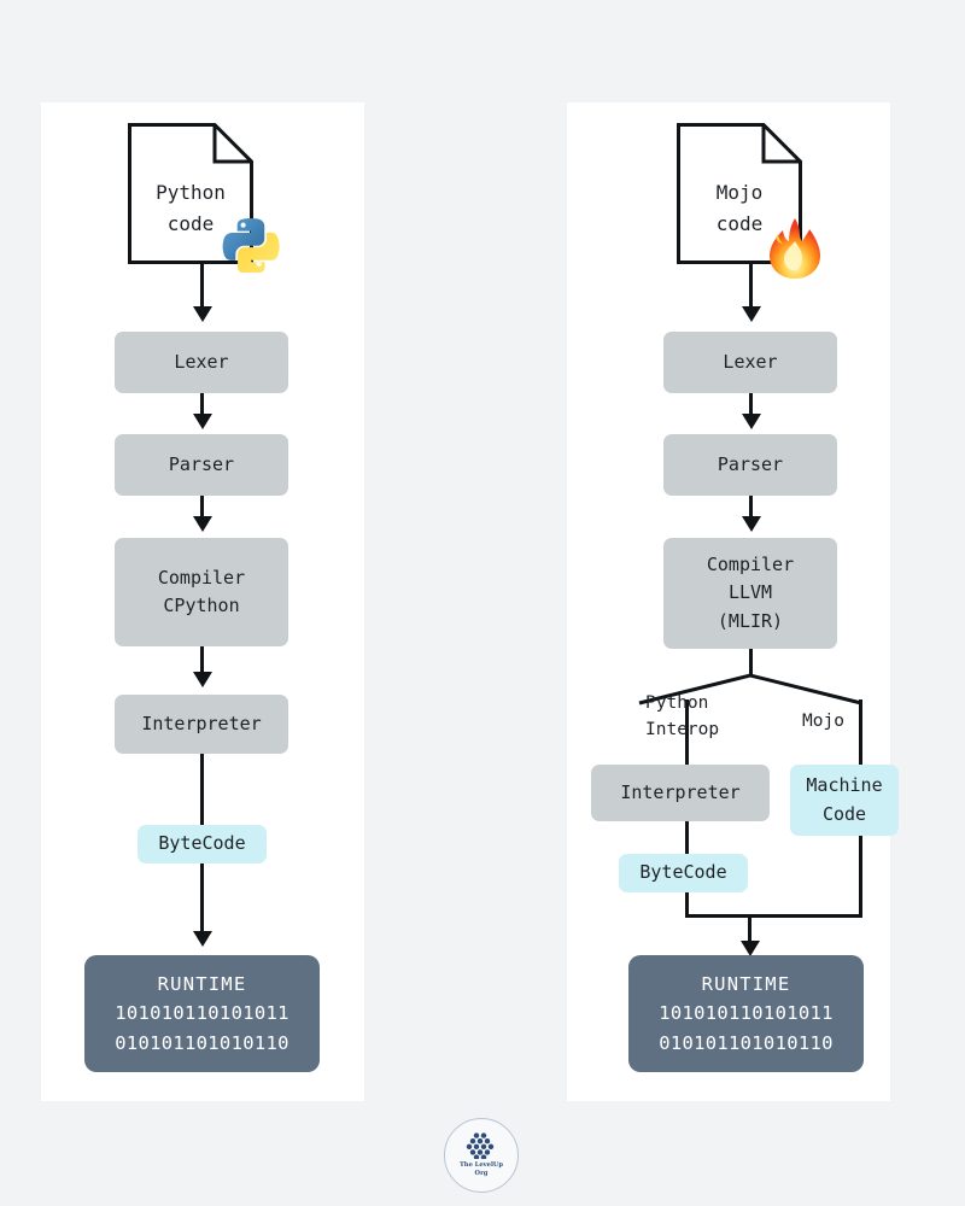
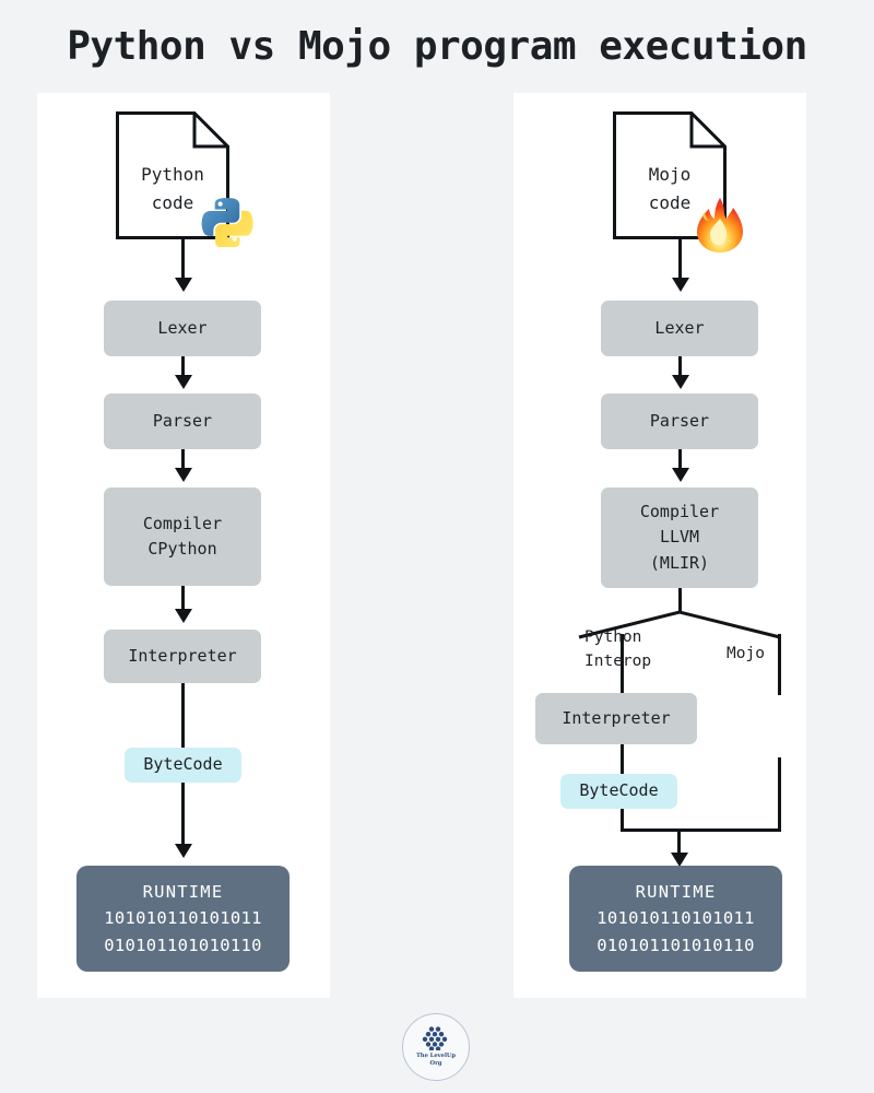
+ Python vs Mojo program execution
  Python
  code
  Lexer
  Parser
  Compiler
  CPython
  Interpreter
  ByteCode
  RUNTIME
  101010110101011
  010101101010110
  Mojo
  code
  Lexer
  Parser
  Compiler
  LLVM
  (MLIR)
  Python
  Interop
  Mojo
  Interpreter
- Machine
- Code
  ByteCode
  RUNTIME
  101010110101011
  010101101010110
